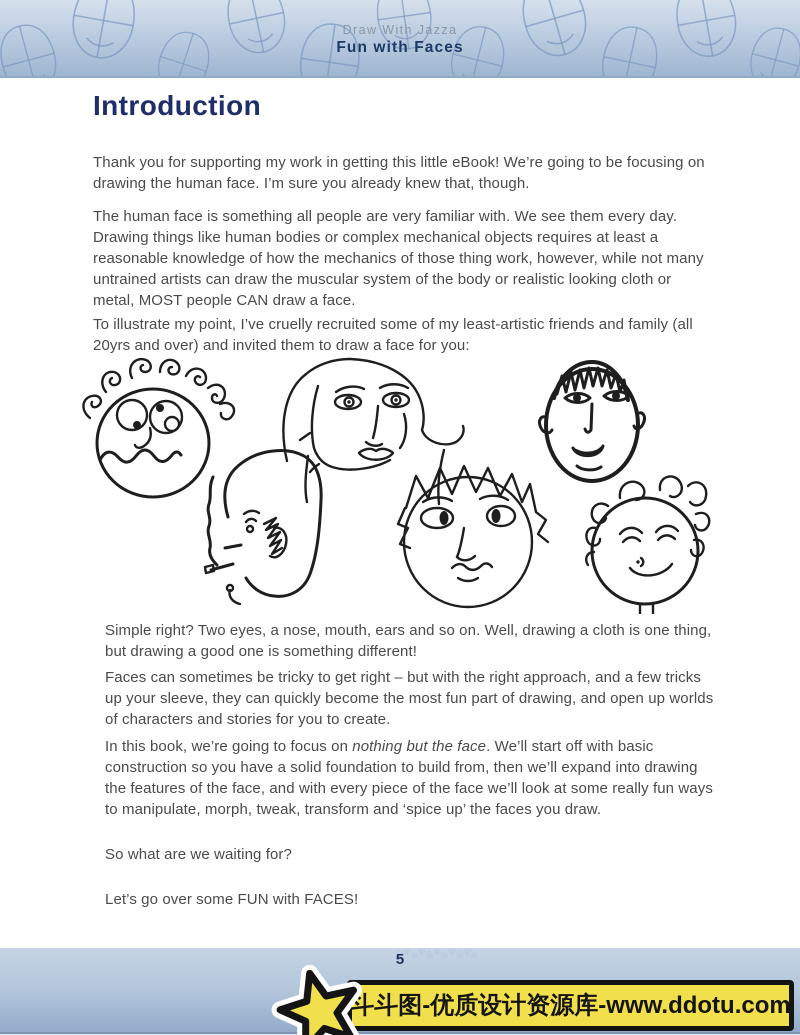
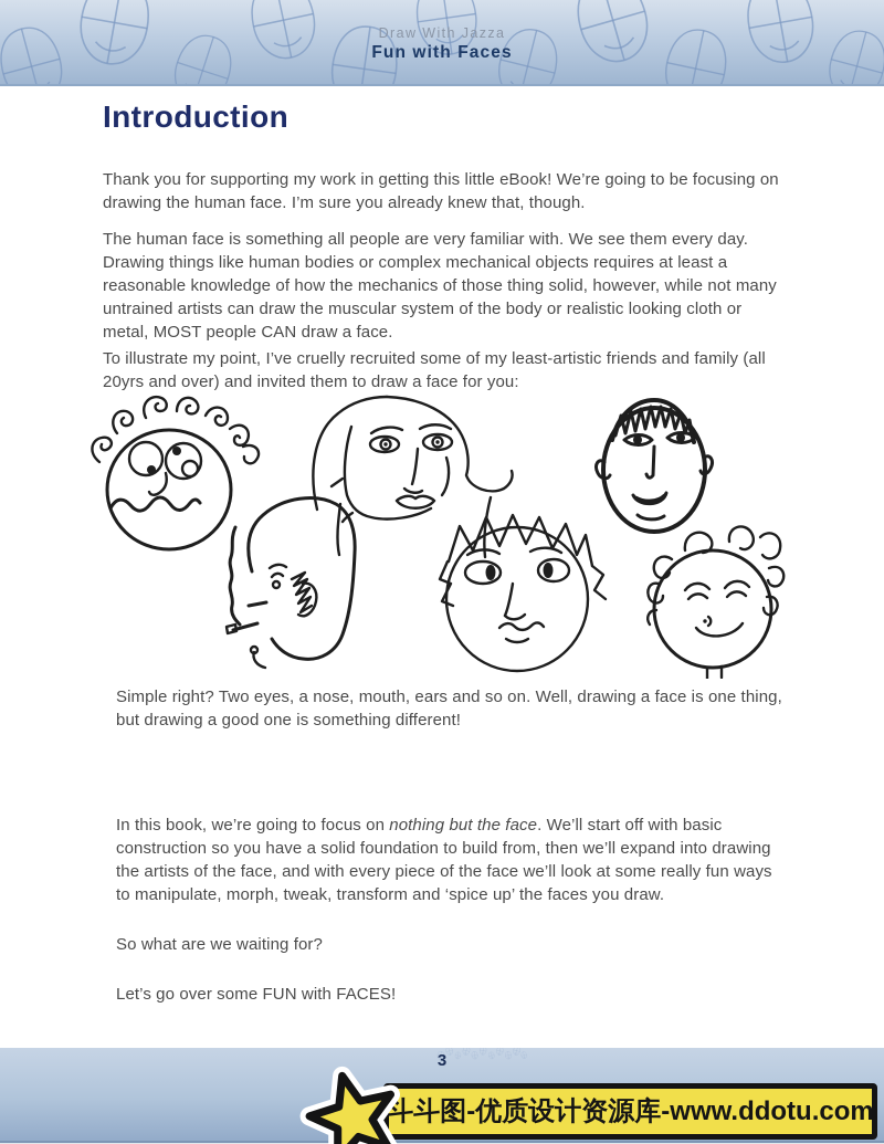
  Draw With Jazza
  Fun with Faces
  Introduction
  Thank you for supporting my work in getting this little eBook! We’re going to be focusing on drawing the human face. I’m sure you already knew that, though.
- The human face is something all people are very familiar with. We see them every day. Drawing things like human bodies or complex mechanical objects requires at least a reasonable knowledge of how the mechanics of those thing work, however, while not many untrained artists can draw the muscular system of the body or realistic looking cloth or metal, MOST people CAN draw a face.
+ The human face is something all people are very familiar with. We see them every day. Drawing things like human bodies or complex mechanical objects requires at least a reasonable knowledge of how the mechanics of those thing solid, however, while not many untrained artists can draw the muscular system of the body or realistic looking cloth or metal, MOST people CAN draw a face.
  To illustrate my point, I’ve cruelly recruited some of my least-artistic friends and family (all 20yrs and over) and invited them to draw a face for you:
- Simple right? Two eyes, a nose, mouth, ears and so on. Well, drawing a cloth is one thing, but drawing a good one is something different!
+ Simple right? Two eyes, a nose, mouth, ears and so on. Well, drawing a face is one thing, but drawing a good one is something different!
- Faces can sometimes be tricky to get right – but with the right approach, and a few tricks up your sleeve, they can quickly become the most fun part of drawing, and open up worlds of characters and stories for you to create.
- In this book, we’re going to focus on nothing but the face. We’ll start off with basic construction so you have a solid foundation to build from, then we’ll expand into drawing the features of the face, and with every piece of the face we’ll look at some really fun ways to manipulate, morph, tweak, transform and ‘spice up’ the faces you draw.
+ In this book, we’re going to focus on nothing but the face. We’ll start off with basic construction so you have a solid foundation to build from, then we’ll expand into drawing the artists of the face, and with every piece of the face we’ll look at some really fun ways to manipulate, morph, tweak, transform and ‘spice up’ the faces you draw.
  So what are we waiting for?
  Let’s go over some FUN with FACES!
- 5
+ 3
  斗斗图-优质设计资源库-www.ddotu.com
